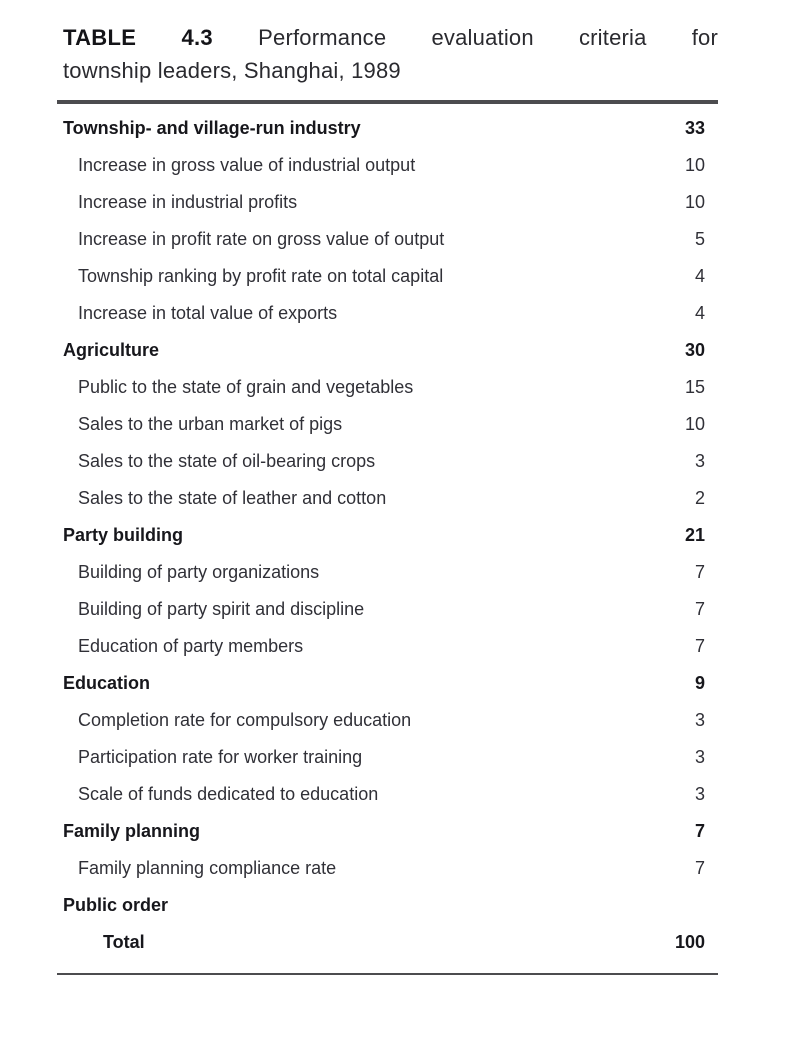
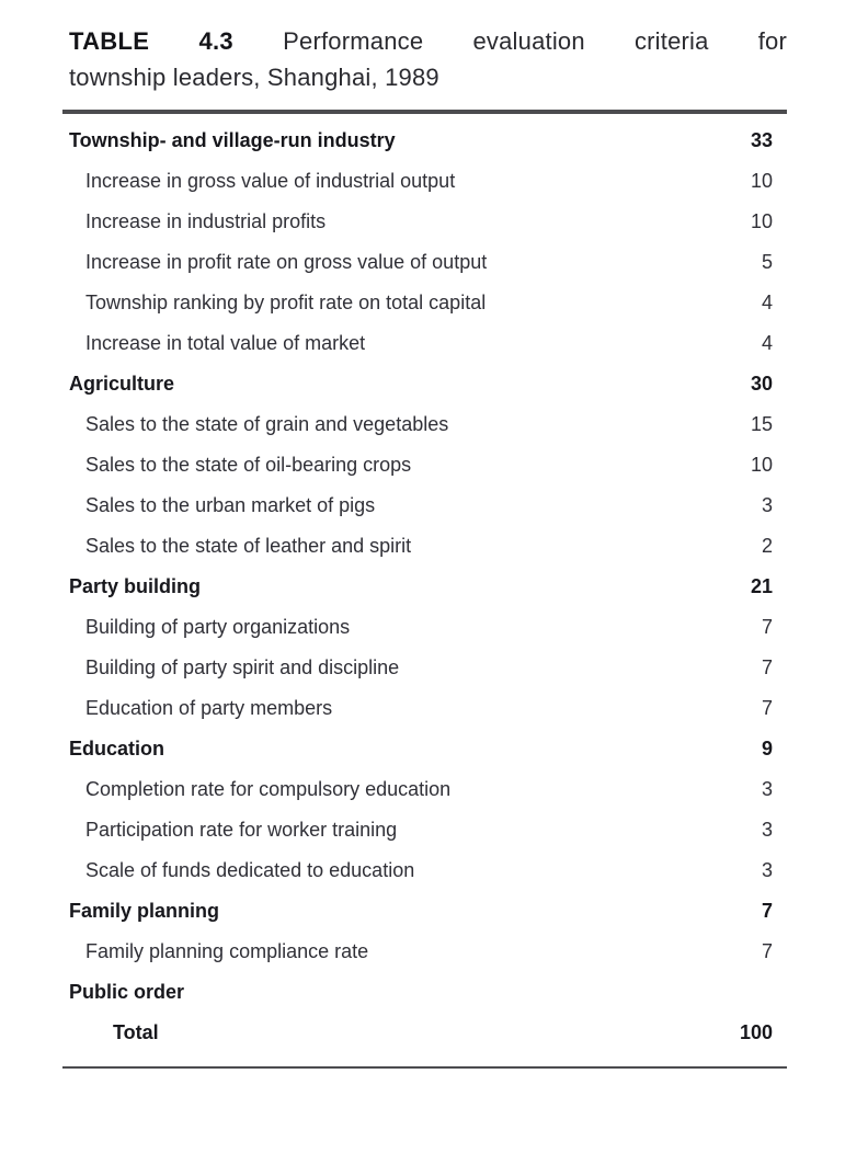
  TABLE 4.3 Performance evaluation criteria for
  township leaders, Shanghai, 1989
  Township- and village-run industry
  33
  Increase in gross value of industrial output
  10
  Increase in industrial profits
  10
  Increase in profit rate on gross value of output
  5
  Township ranking by profit rate on total capital
  4
- Increase in total value of exports
+ Increase in total value of market
  4
  Agriculture
  30
- Public to the state of grain and vegetables
+ Sales to the state of grain and vegetables
  15
- Sales to the urban market of pigs
+ Sales to the state of oil-bearing crops
  10
- Sales to the state of oil-bearing crops
+ Sales to the urban market of pigs
  3
- Sales to the state of leather and cotton
+ Sales to the state of leather and spirit
  2
  Party building
  21
  Building of party organizations
  7
  Building of party spirit and discipline
  7
  Education of party members
  7
  Education
  9
  Completion rate for compulsory education
  3
  Participation rate for worker training
  3
  Scale of funds dedicated to education
  3
  Family planning
  7
  Family planning compliance rate
  7
  Public order
  Total
  100
